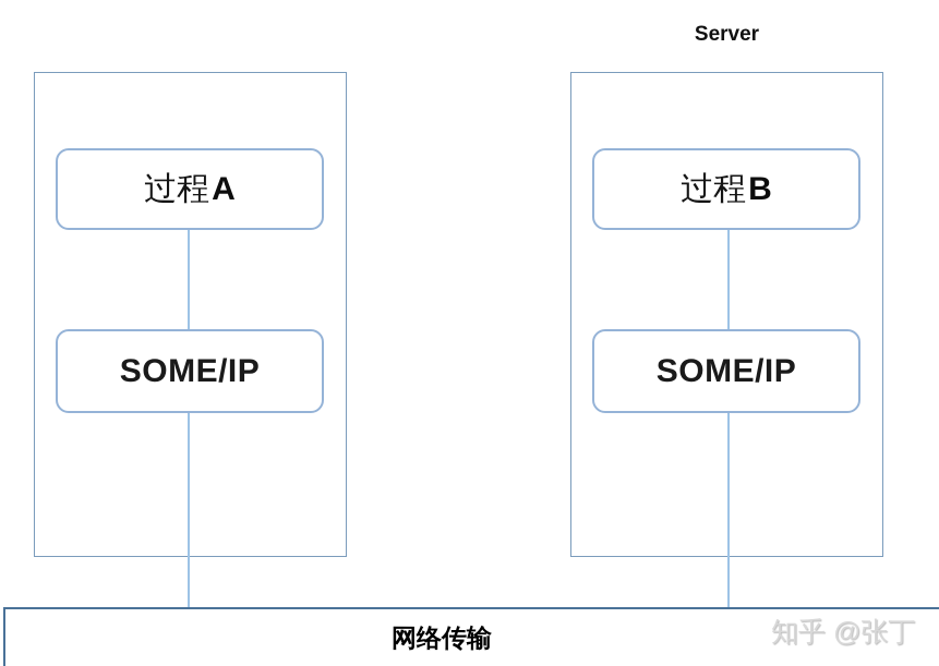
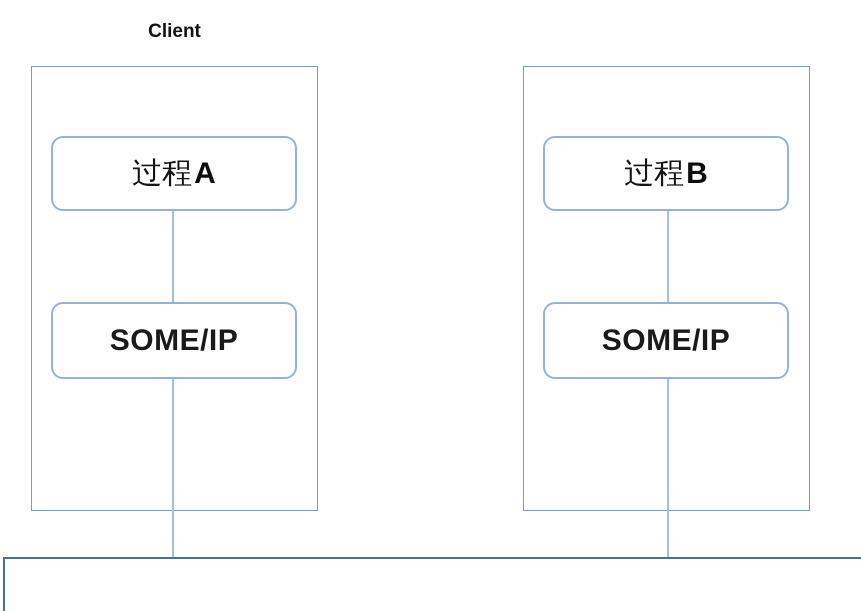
+ Client
  过程
  A
  SOME/IP
- Server
  过程
  B
  SOME/IP
- 网络传输
- 知乎 @张丁
